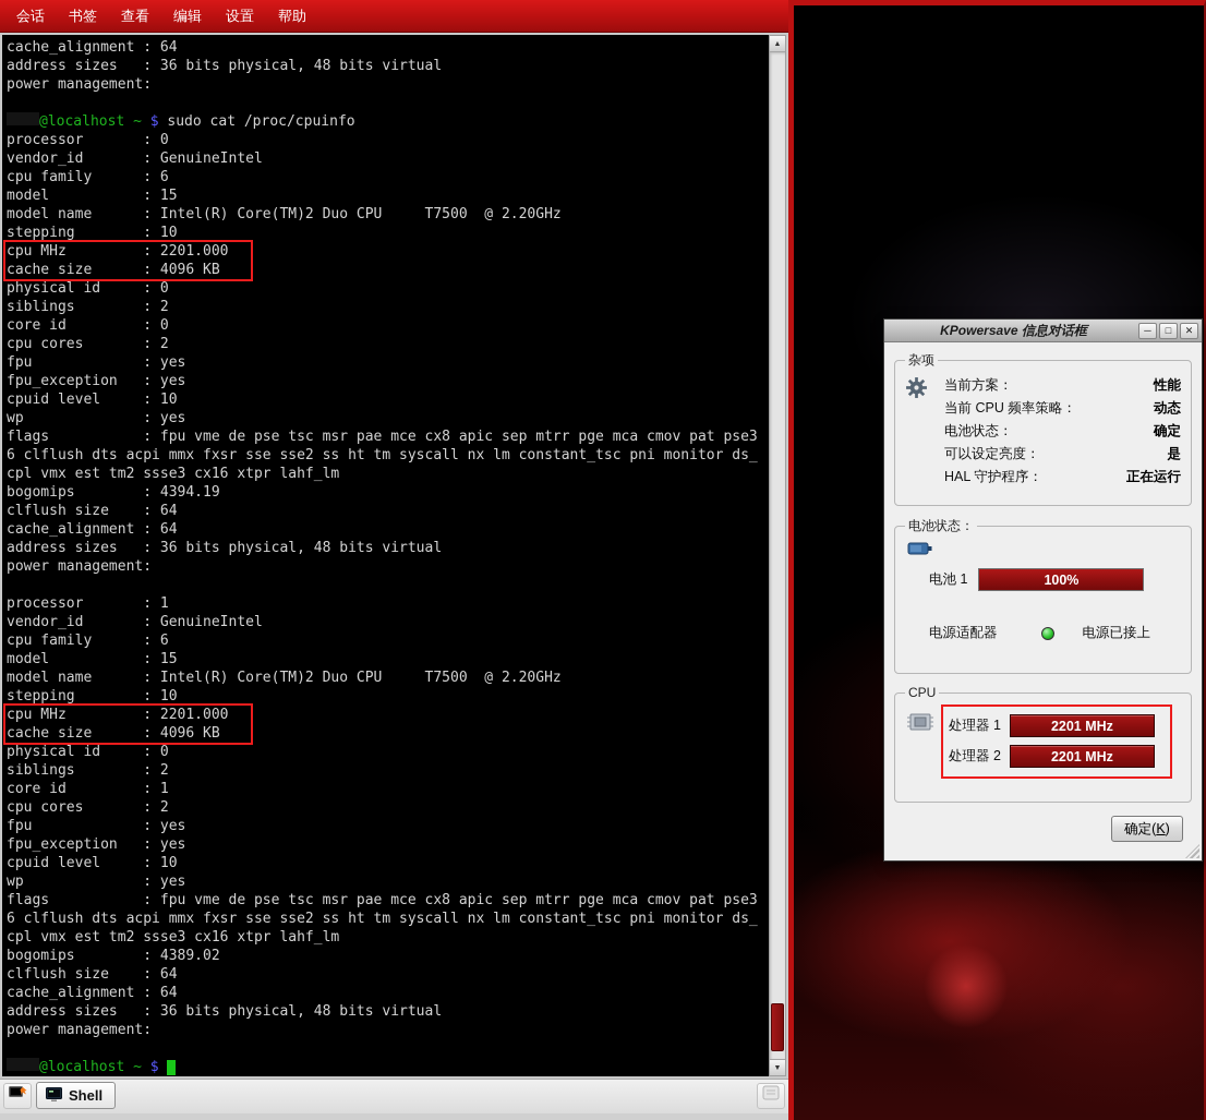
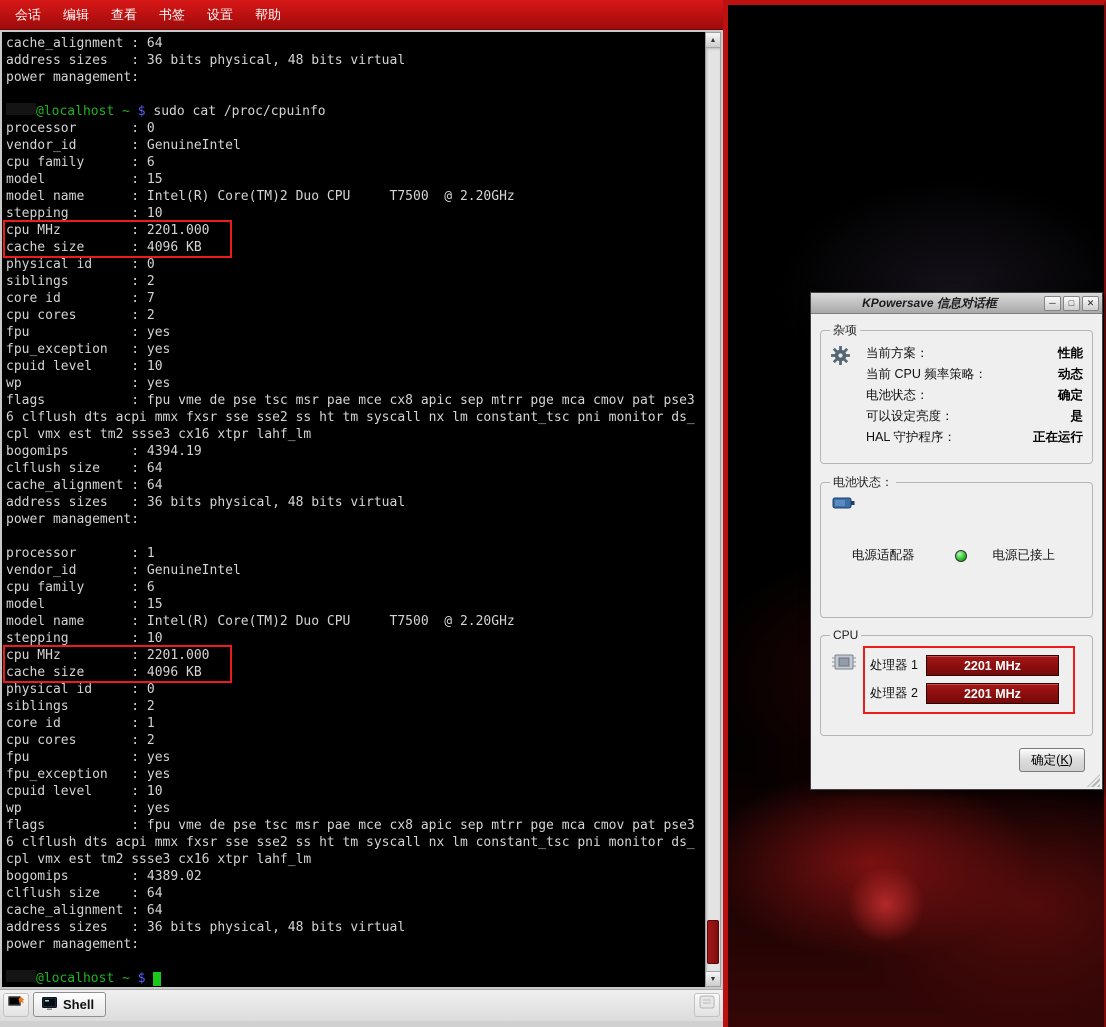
  会话
- 书签
+ 编辑
  查看
- 编辑
+ 书签
  设置
  帮助
  cache_alignment : 64
  address sizes : 36 bits physical, 48 bits virtual
  power management:
  @localhost ~ $ sudo cat /proc/cpuinfo
  processor : 0
  vendor_id : GenuineIntel
  cpu family : 6
  model : 15
  model name : Intel(R) Core(TM)2 Duo CPU T7500 @ 2.20GHz
  stepping : 10
  cpu MHz : 2201.000
  cache size : 4096 KB
  physical id : 0
  siblings : 2
- core id : 0
+ core id : 7
  cpu cores : 2
  fpu : yes
  fpu_exception : yes
  cpuid level : 10
  wp : yes
  flags : fpu vme de pse tsc msr pae mce cx8 apic sep mtrr pge mca cmov pat pse3
  6 clflush dts acpi mmx fxsr sse sse2 ss ht tm syscall nx lm constant_tsc pni monitor ds_
  cpl vmx est tm2 ssse3 cx16 xtpr lahf_lm
  bogomips : 4394.19
  clflush size : 64
  cache_alignment : 64
  address sizes : 36 bits physical, 48 bits virtual
  power management:
  processor : 1
  vendor_id : GenuineIntel
  cpu family : 6
  model : 15
  model name : Intel(R) Core(TM)2 Duo CPU T7500 @ 2.20GHz
  stepping : 10
  cpu MHz : 2201.000
  cache size : 4096 KB
  physical id : 0
  siblings : 2
  core id : 1
  cpu cores : 2
  fpu : yes
  fpu_exception : yes
  cpuid level : 10
  wp : yes
  flags : fpu vme de pse tsc msr pae mce cx8 apic sep mtrr pge mca cmov pat pse3
  6 clflush dts acpi mmx fxsr sse sse2 ss ht tm syscall nx lm constant_tsc pni monitor ds_
  cpl vmx est tm2 ssse3 cx16 xtpr lahf_lm
  bogomips : 4389.02
  clflush size : 64
  cache_alignment : 64
  address sizes : 36 bits physical, 48 bits virtual
  power management:
  @localhost ~ $
  Shell
  KPowersave 信息对话框
  ─
  □
  ✕
  杂项
  当前方案：
  性能
  当前 CPU 频率策略：
  动态
  电池状态：
  确定
  可以设定亮度：
  是
  HAL 守护程序：
  正在运行
  电池状态：
- 电池 1
- 100%
  电源适配器
  电源已接上
  CPU
  处理器 1
  2201 MHz
  处理器 2
  2201 MHz
  确定(K)
